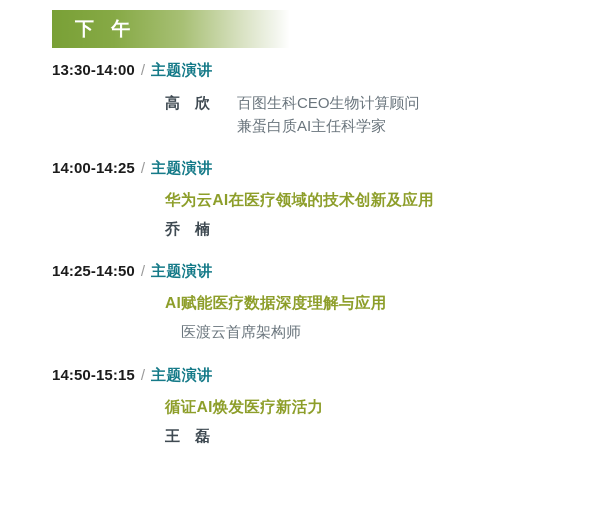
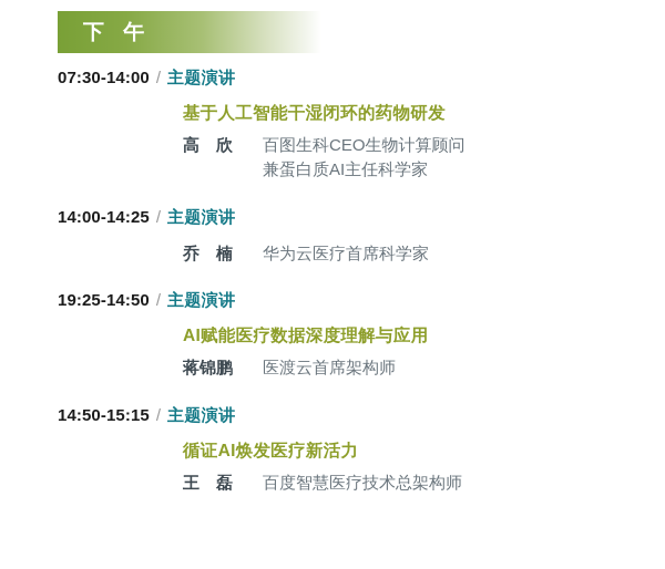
  下 午
- 13:30-14:00
+ 07:30-14:00
  /
  主题演讲
+ 基于人工智能干湿闭环的药物研发
  高 欣
  百图生科CEO生物计算顾问
  兼蛋白质AI主任科学家
  14:00-14:25
  /
  主题演讲
- 华为云AI在医疗领域的技术创新及应用
  乔 楠
+ 华为云医疗首席科学家
- 14:25-14:50
+ 19:25-14:50
  /
  主题演讲
  AI赋能医疗数据深度理解与应用
+ 蒋锦鹏
  医渡云首席架构师
  14:50-15:15
  /
  主题演讲
  循证AI焕发医疗新活力
  王 磊
+ 百度智慧医疗技术总架构师
